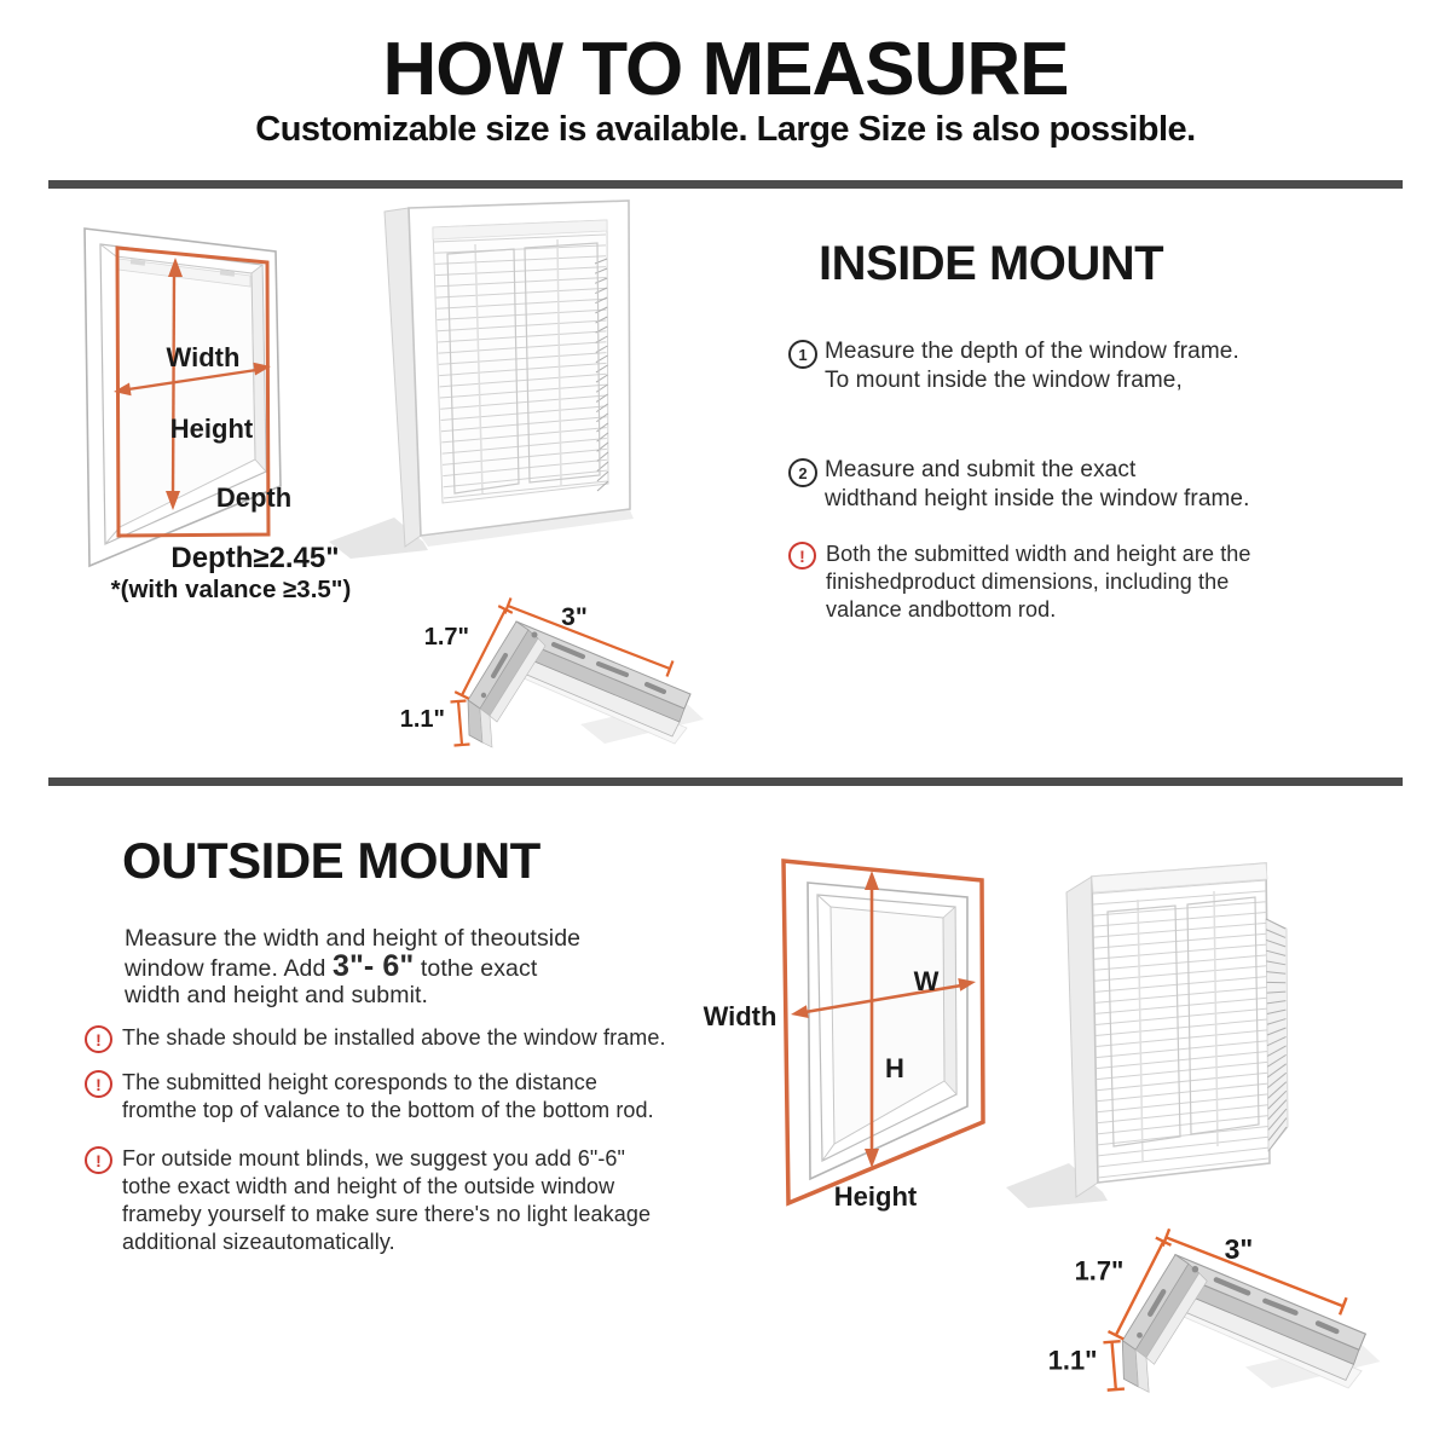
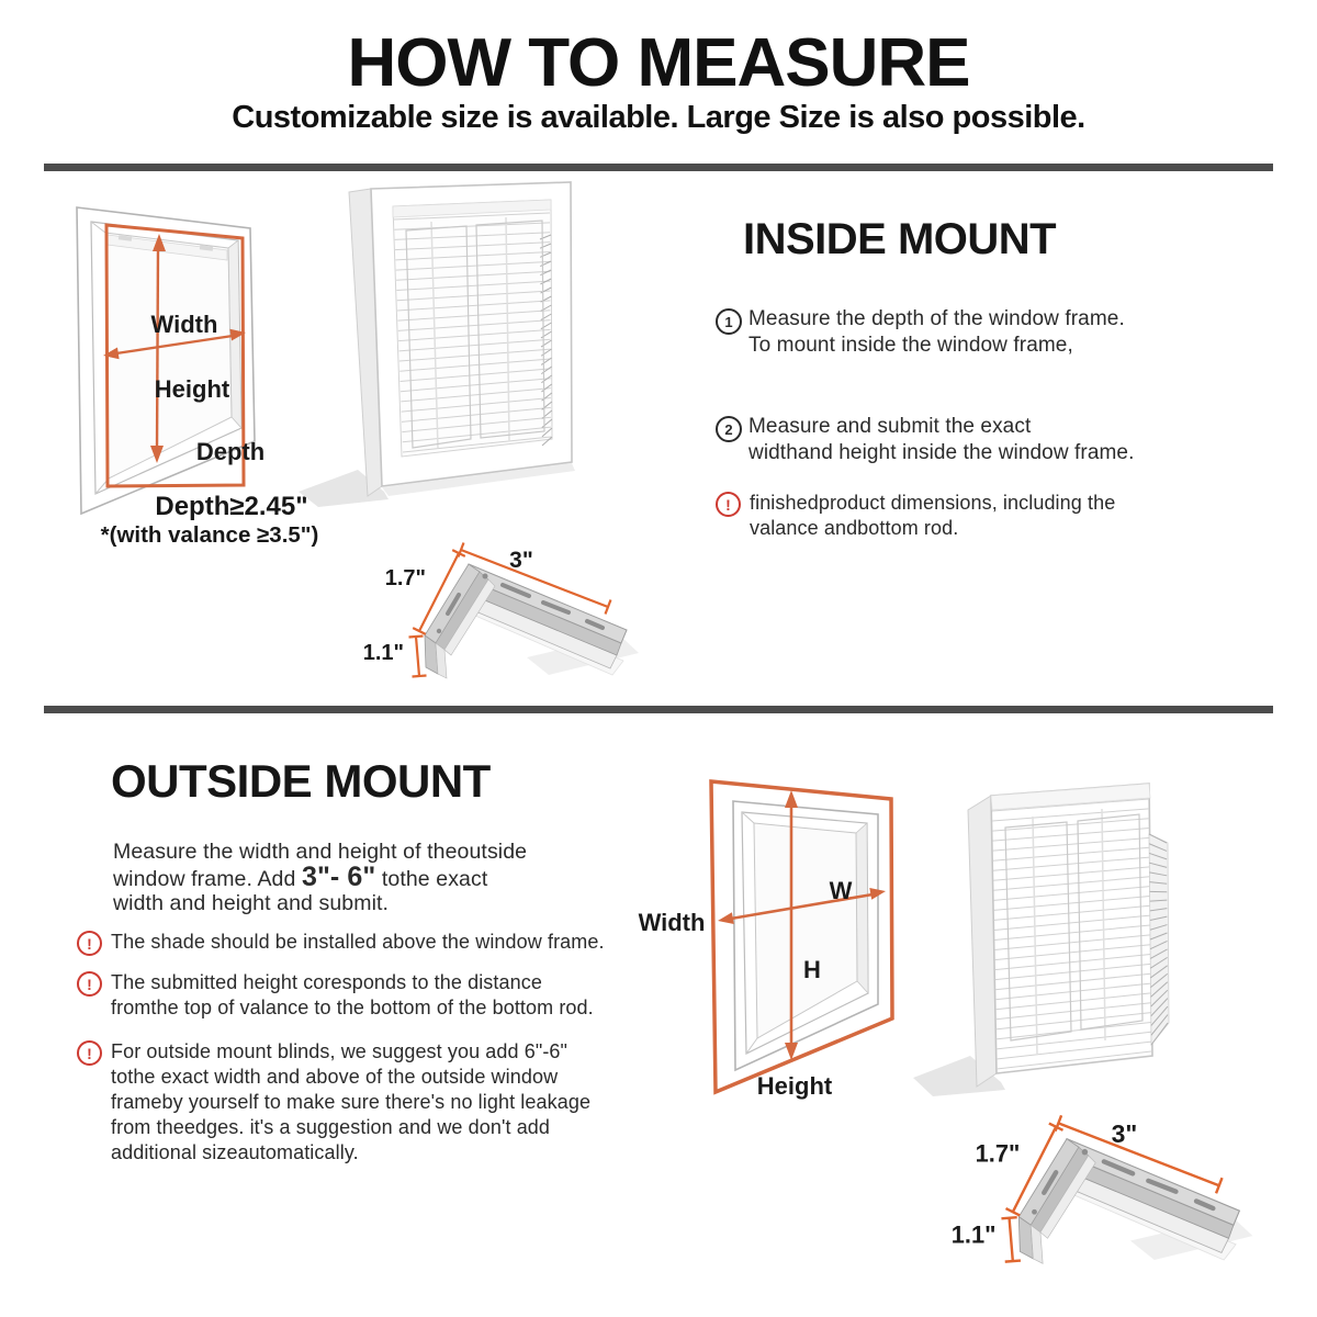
  HOW TO MEASURE
  Customizable size is available. Large Size is also possible.
  Width
  Height
  Depth
  Depth≥2.45"
  *(with valance ≥3.5")
  INSIDE MOUNT
  1
  Measure the depth of the window frame.
  To mount inside the window frame,
  2
  Measure and submit the exact
  widthand height inside the window frame.
  !
- Both the submitted width and height are the
  finishedproduct dimensions, including the
  valance andbottom rod.
  3"
  1.7"
  1.1"
  OUTSIDE MOUNT
  Measure the width and height of theoutside
  window frame. Add 3"- 6" tothe exact
  width and height and submit.
  !
  The shade should be installed above the window frame.
  !
  The submitted height coresponds to the distance
  fromthe top of valance to the bottom of the bottom rod.
  !
  For outside mount blinds, we suggest you add 6"-6"
- tothe exact width and height of the outside window
+ tothe exact width and above of the outside window
  frameby yourself to make sure there's no light leakage
+ from theedges. it's a suggestion and we don't add
  additional sizeautomatically.
  Width
  W
  H
  Height
  3"
  1.7"
  1.1"
